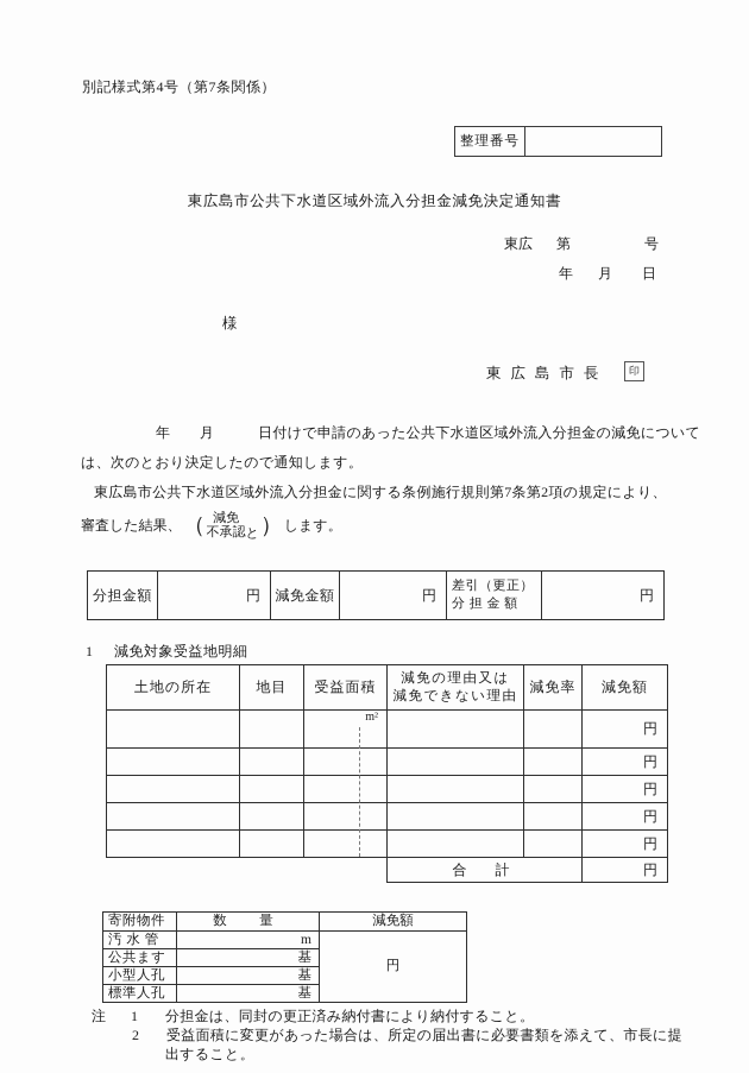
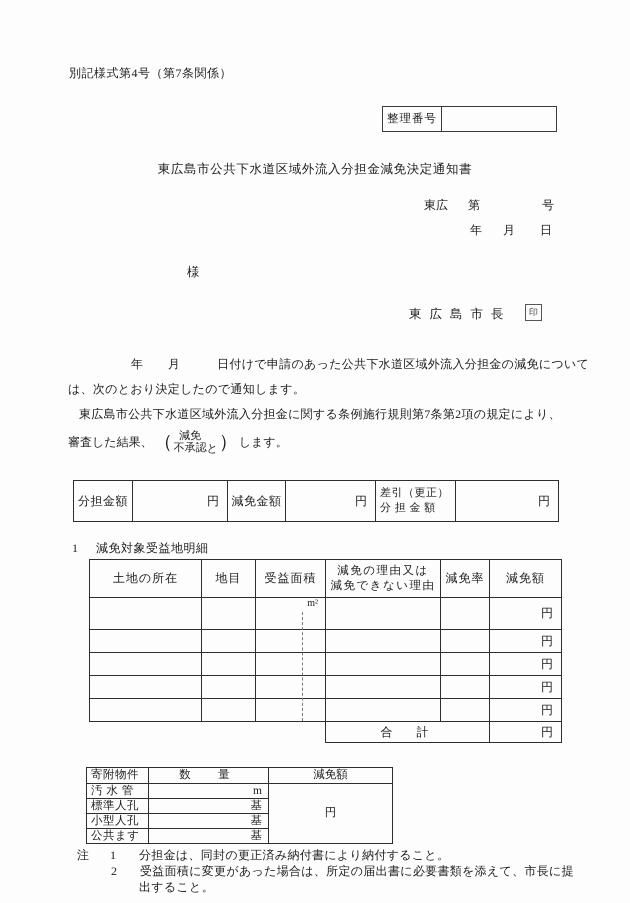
  別記様式第4号（第7条関係）
  整理番号
  東広島市公共下水道区域外流入分担金減免決定通知書
  東広
  第
  号
  年
  月
  日
  様
  東広島市長
  印
  年 月 日付けで申請のあった公共下水道区域外流入分担金の減免について
  は、次のとおり決定したので通知します。
  東広島市公共下水道区域外流入分担金に関する条例施行規則第7条第2項の規定により、
  審査した結果、
  （
  減免
  不承認
  と
  ）
  します。
  分担金額	円	減免金額	円	差引（更正） 分 担 金 額	円
  1 減免対象受益地明細
  土地の所在	地目	受益面積	減免の理由又は 減免できない理由	減免率	減免額
  		m²			円
  					円
  					円
  					円
  					円
  	合 計	円
  寄附物件	数 量	減免額
  汚 水 管	m	円
- 公共ます	基
+ 標準人孔	基
  小型人孔	基
- 標準人孔	基
+ 公共ます	基
  注 1 分担金は、同封の更正済み納付書により納付すること。
  2 受益面積に変更があった場合は、所定の届出書に必要書類を添えて、市長に提
  出すること。
